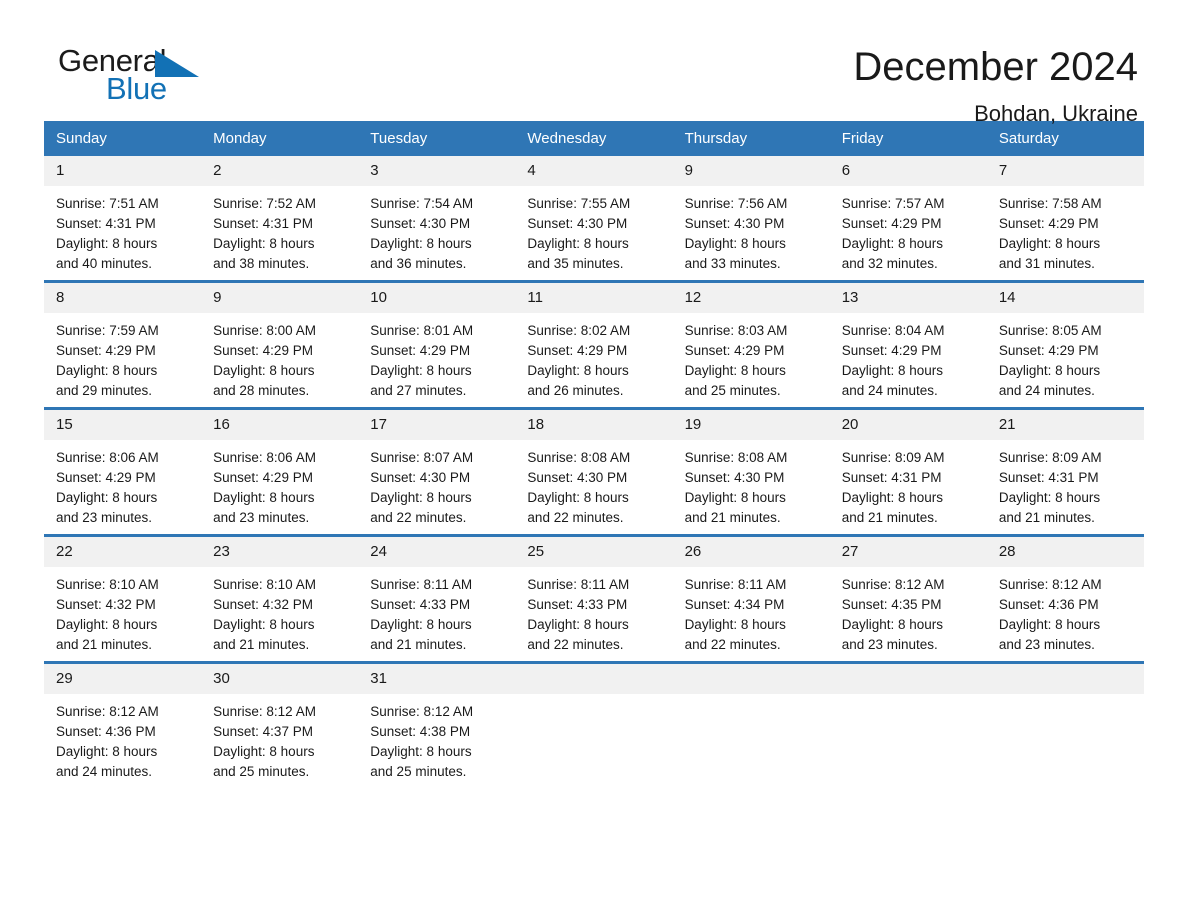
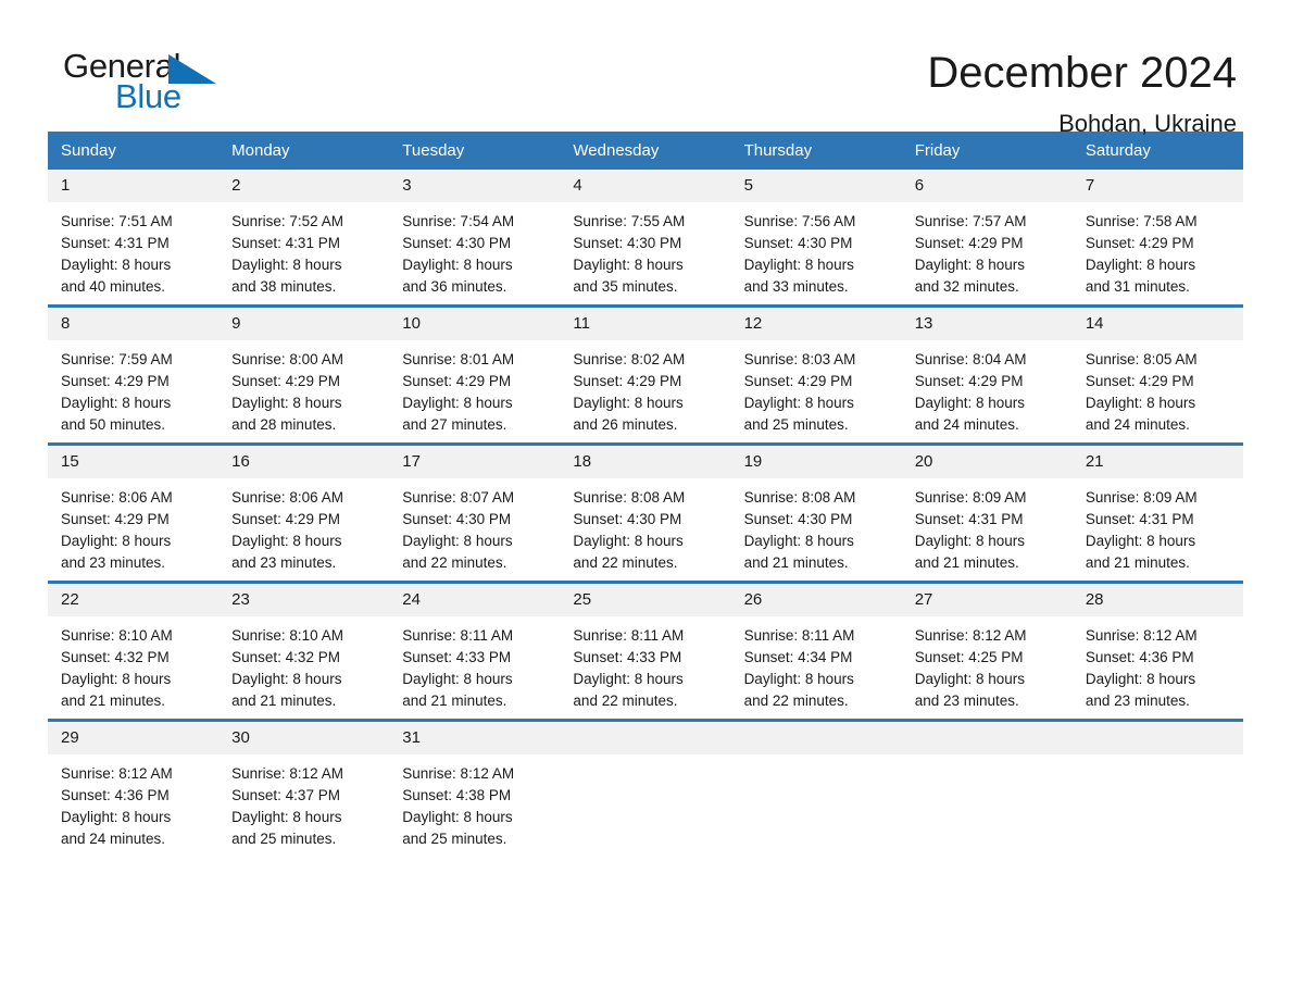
  General
  Blue
  December 2024
  Bohdan, Ukraine
  Sunday	Monday	Tuesday	Wednesday	Thursday	Friday	Saturday
- 1Sunrise: 7:51 AMSunset: 4:31 PMDaylight: 8 hoursand 40 minutes.	2Sunrise: 7:52 AMSunset: 4:31 PMDaylight: 8 hoursand 38 minutes.	3Sunrise: 7:54 AMSunset: 4:30 PMDaylight: 8 hoursand 36 minutes.	4Sunrise: 7:55 AMSunset: 4:30 PMDaylight: 8 hoursand 35 minutes.	9Sunrise: 7:56 AMSunset: 4:30 PMDaylight: 8 hoursand 33 minutes.	6Sunrise: 7:57 AMSunset: 4:29 PMDaylight: 8 hoursand 32 minutes.	7Sunrise: 7:58 AMSunset: 4:29 PMDaylight: 8 hoursand 31 minutes.
+ 1Sunrise: 7:51 AMSunset: 4:31 PMDaylight: 8 hoursand 40 minutes.	2Sunrise: 7:52 AMSunset: 4:31 PMDaylight: 8 hoursand 38 minutes.	3Sunrise: 7:54 AMSunset: 4:30 PMDaylight: 8 hoursand 36 minutes.	4Sunrise: 7:55 AMSunset: 4:30 PMDaylight: 8 hoursand 35 minutes.	5Sunrise: 7:56 AMSunset: 4:30 PMDaylight: 8 hoursand 33 minutes.	6Sunrise: 7:57 AMSunset: 4:29 PMDaylight: 8 hoursand 32 minutes.	7Sunrise: 7:58 AMSunset: 4:29 PMDaylight: 8 hoursand 31 minutes.
- 8Sunrise: 7:59 AMSunset: 4:29 PMDaylight: 8 hoursand 29 minutes.	9Sunrise: 8:00 AMSunset: 4:29 PMDaylight: 8 hoursand 28 minutes.	10Sunrise: 8:01 AMSunset: 4:29 PMDaylight: 8 hoursand 27 minutes.	11Sunrise: 8:02 AMSunset: 4:29 PMDaylight: 8 hoursand 26 minutes.	12Sunrise: 8:03 AMSunset: 4:29 PMDaylight: 8 hoursand 25 minutes.	13Sunrise: 8:04 AMSunset: 4:29 PMDaylight: 8 hoursand 24 minutes.	14Sunrise: 8:05 AMSunset: 4:29 PMDaylight: 8 hoursand 24 minutes.
+ 8Sunrise: 7:59 AMSunset: 4:29 PMDaylight: 8 hoursand 50 minutes.	9Sunrise: 8:00 AMSunset: 4:29 PMDaylight: 8 hoursand 28 minutes.	10Sunrise: 8:01 AMSunset: 4:29 PMDaylight: 8 hoursand 27 minutes.	11Sunrise: 8:02 AMSunset: 4:29 PMDaylight: 8 hoursand 26 minutes.	12Sunrise: 8:03 AMSunset: 4:29 PMDaylight: 8 hoursand 25 minutes.	13Sunrise: 8:04 AMSunset: 4:29 PMDaylight: 8 hoursand 24 minutes.	14Sunrise: 8:05 AMSunset: 4:29 PMDaylight: 8 hoursand 24 minutes.
  15Sunrise: 8:06 AMSunset: 4:29 PMDaylight: 8 hoursand 23 minutes.	16Sunrise: 8:06 AMSunset: 4:29 PMDaylight: 8 hoursand 23 minutes.	17Sunrise: 8:07 AMSunset: 4:30 PMDaylight: 8 hoursand 22 minutes.	18Sunrise: 8:08 AMSunset: 4:30 PMDaylight: 8 hoursand 22 minutes.	19Sunrise: 8:08 AMSunset: 4:30 PMDaylight: 8 hoursand 21 minutes.	20Sunrise: 8:09 AMSunset: 4:31 PMDaylight: 8 hoursand 21 minutes.	21Sunrise: 8:09 AMSunset: 4:31 PMDaylight: 8 hoursand 21 minutes.
- 22Sunrise: 8:10 AMSunset: 4:32 PMDaylight: 8 hoursand 21 minutes.	23Sunrise: 8:10 AMSunset: 4:32 PMDaylight: 8 hoursand 21 minutes.	24Sunrise: 8:11 AMSunset: 4:33 PMDaylight: 8 hoursand 21 minutes.	25Sunrise: 8:11 AMSunset: 4:33 PMDaylight: 8 hoursand 22 minutes.	26Sunrise: 8:11 AMSunset: 4:34 PMDaylight: 8 hoursand 22 minutes.	27Sunrise: 8:12 AMSunset: 4:35 PMDaylight: 8 hoursand 23 minutes.	28Sunrise: 8:12 AMSunset: 4:36 PMDaylight: 8 hoursand 23 minutes.
+ 22Sunrise: 8:10 AMSunset: 4:32 PMDaylight: 8 hoursand 21 minutes.	23Sunrise: 8:10 AMSunset: 4:32 PMDaylight: 8 hoursand 21 minutes.	24Sunrise: 8:11 AMSunset: 4:33 PMDaylight: 8 hoursand 21 minutes.	25Sunrise: 8:11 AMSunset: 4:33 PMDaylight: 8 hoursand 22 minutes.	26Sunrise: 8:11 AMSunset: 4:34 PMDaylight: 8 hoursand 22 minutes.	27Sunrise: 8:12 AMSunset: 4:25 PMDaylight: 8 hoursand 23 minutes.	28Sunrise: 8:12 AMSunset: 4:36 PMDaylight: 8 hoursand 23 minutes.
  29Sunrise: 8:12 AMSunset: 4:36 PMDaylight: 8 hoursand 24 minutes.	30Sunrise: 8:12 AMSunset: 4:37 PMDaylight: 8 hoursand 25 minutes.	31Sunrise: 8:12 AMSunset: 4:38 PMDaylight: 8 hoursand 25 minutes.
